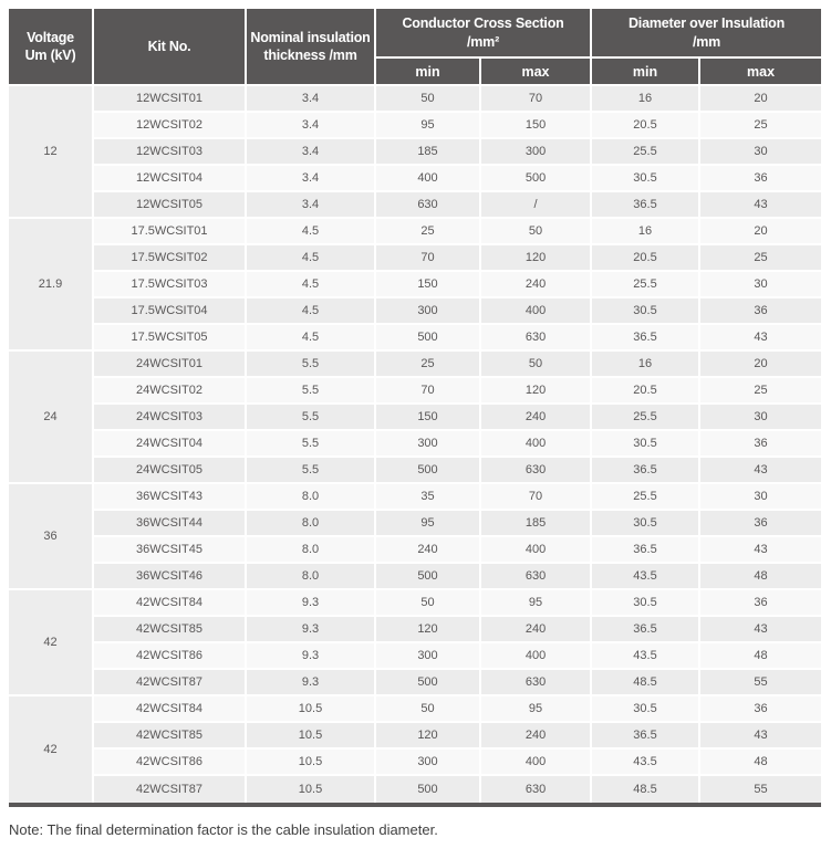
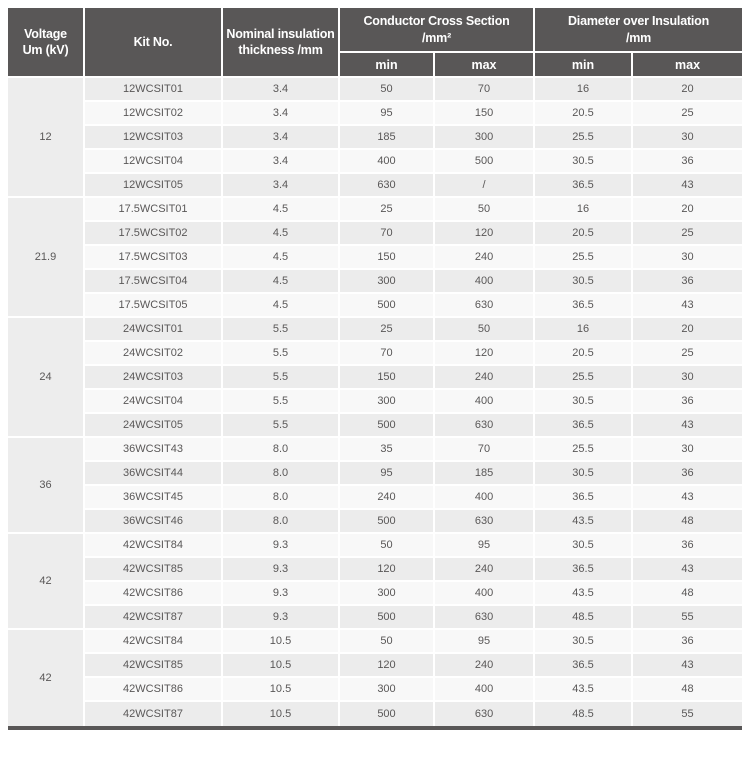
  Voltage Um (kV)	Kit No.	Nominal insulation thickness /mm	Conductor Cross Section /mm²	Diameter over Insulation /mm
  min	max	min	max
  12	12WCSIT01	3.4	50	70	16	20
  12WCSIT02	3.4	95	150	20.5	25
  12WCSIT03	3.4	185	300	25.5	30
  12WCSIT04	3.4	400	500	30.5	36
  12WCSIT05	3.4	630	/	36.5	43
  21.9	17.5WCSIT01	4.5	25	50	16	20
  17.5WCSIT02	4.5	70	120	20.5	25
  17.5WCSIT03	4.5	150	240	25.5	30
  17.5WCSIT04	4.5	300	400	30.5	36
  17.5WCSIT05	4.5	500	630	36.5	43
  24	24WCSIT01	5.5	25	50	16	20
  24WCSIT02	5.5	70	120	20.5	25
  24WCSIT03	5.5	150	240	25.5	30
  24WCSIT04	5.5	300	400	30.5	36
  24WCSIT05	5.5	500	630	36.5	43
  36	36WCSIT43	8.0	35	70	25.5	30
  36WCSIT44	8.0	95	185	30.5	36
  36WCSIT45	8.0	240	400	36.5	43
  36WCSIT46	8.0	500	630	43.5	48
  42	42WCSIT84	9.3	50	95	30.5	36
  42WCSIT85	9.3	120	240	36.5	43
  42WCSIT86	9.3	300	400	43.5	48
  42WCSIT87	9.3	500	630	48.5	55
  42	42WCSIT84	10.5	50	95	30.5	36
  42WCSIT85	10.5	120	240	36.5	43
  42WCSIT86	10.5	300	400	43.5	48
  42WCSIT87	10.5	500	630	48.5	55
- Note: The final determination factor is the cable insulation diameter.
